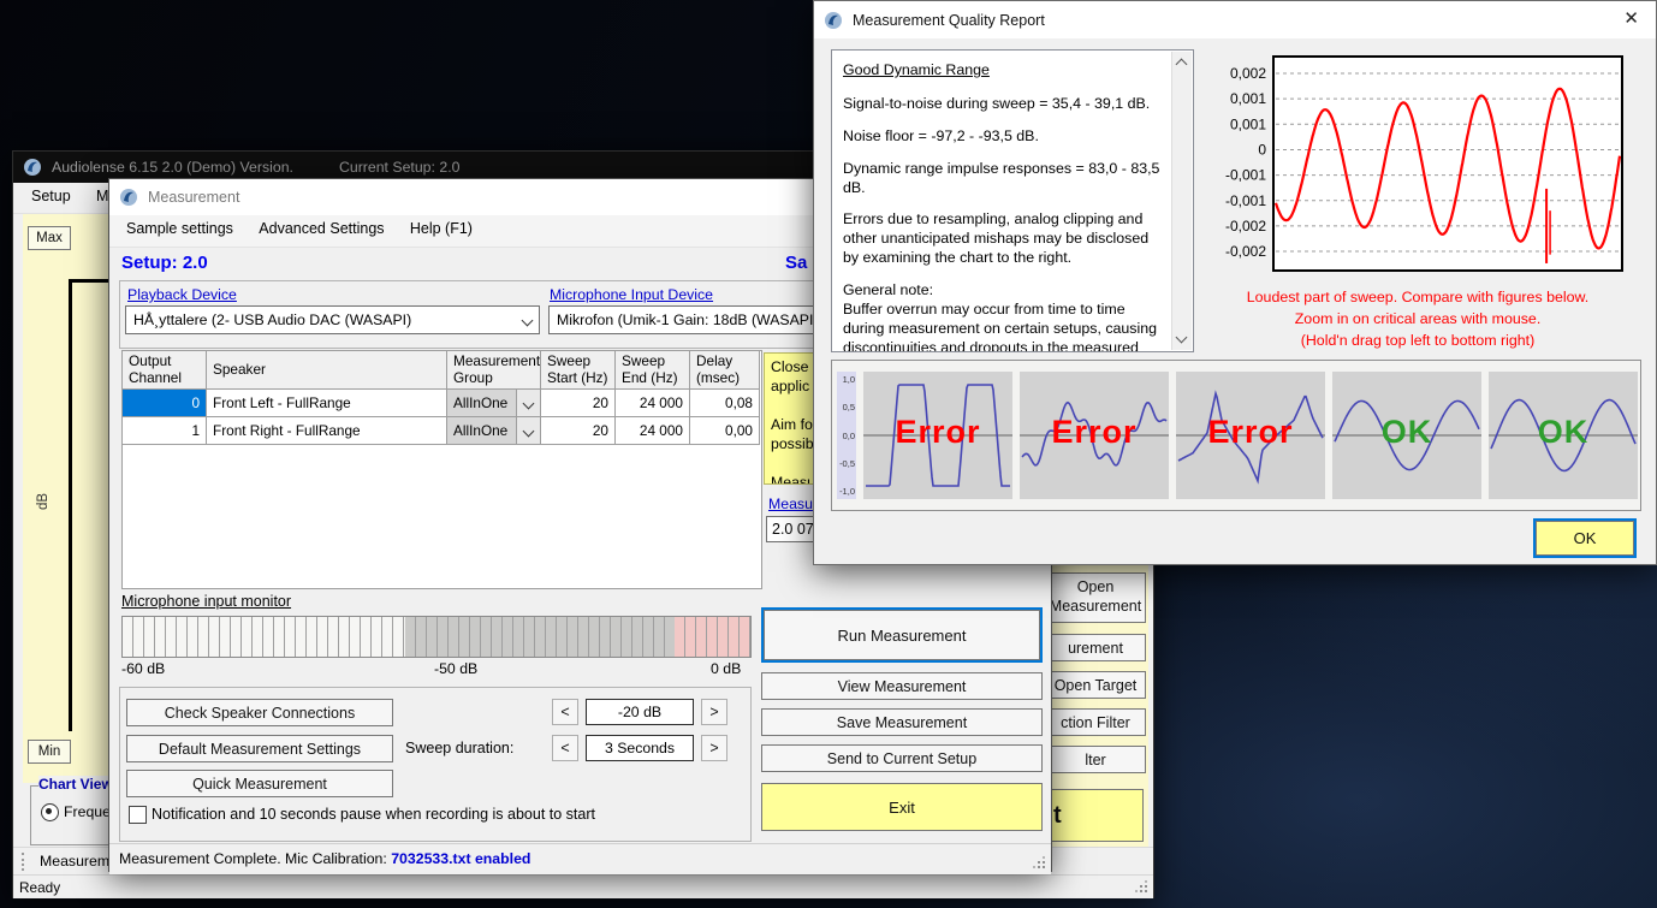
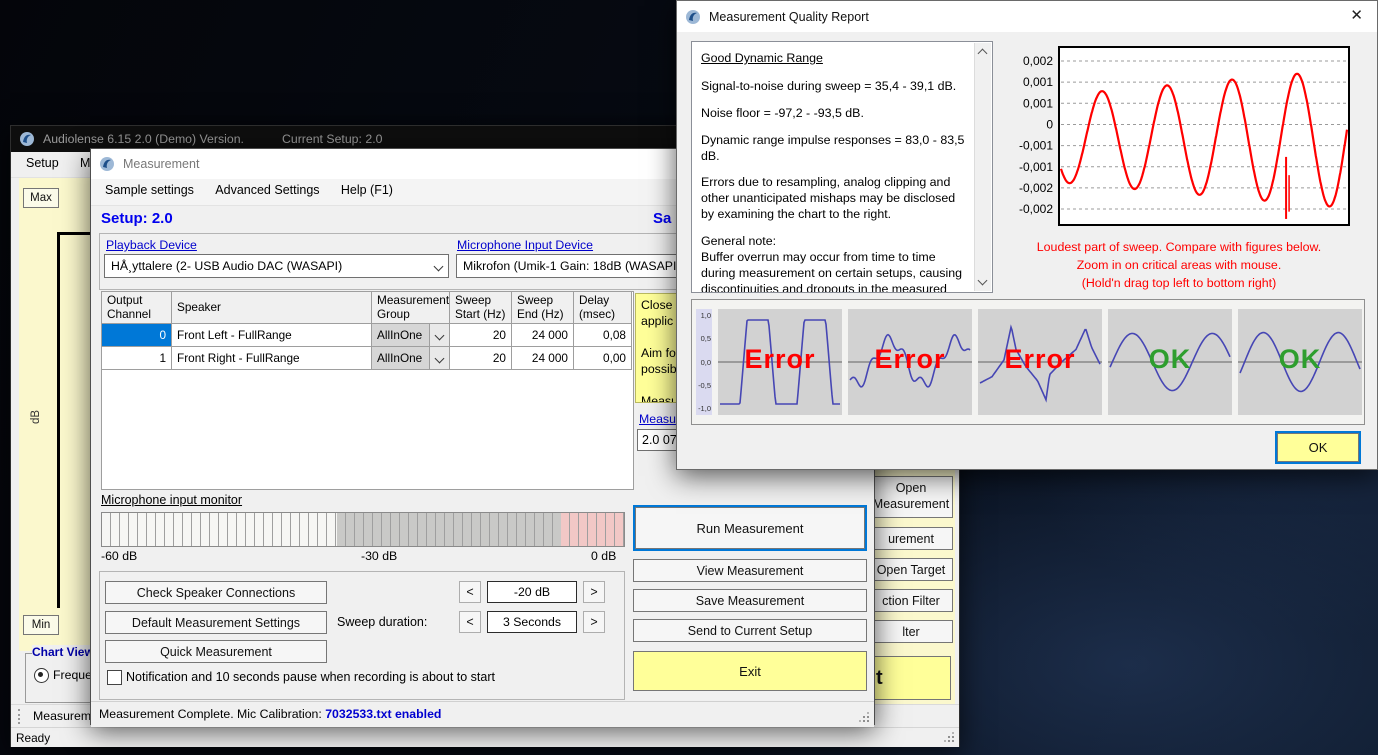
  Audiolense 6.15 2.0 (Demo) Version.
  Current Setup: 2.0
  Setup M
  Max
  Min
  Chart Vie
  Freque
  Open
  Measurement
  urement
  Open Target
  ction Filter
  lter
  t
  Measurem
  Ready
  Measurement
  Sample settings Advanced Settings Help (F1)
  Setup: 2.0
  Sa
  Playback Device
  HÅ¸yttalere (2- USB Audio DAC (WASAPI)
  Microphone Input Device
  Mikrofon (Umik-1 Gain: 18dB (WASAPI
  Output
  Channel
  Speaker
  Measurement
  Group
  Sweep
  Start (Hz)
  Sweep
  End (Hz)
  Delay
  (msec)
  0
  Front Left - FullRange
  AllInOne
  20
  24 000
  0,08
  1
  Front Right - FullRange
  AllInOne
  20
  24 000
  0,00
  Close
  applic
  Aim fo
  possib
  Measu
  Measu
  2.0 07
  Microphone input monitor
  -60 dB
- -50 dB
+ -30 dB
  0 dB
  Check Speaker Connections
  Default Measurement Settings
  Quick Measurement
  Sweep duration:
  <
  -20 dB
  >
  <
  3 Seconds
  >
  Notification and 10 seconds pause when recording is about to start
  Run Measurement
  View Measurement
  Save Measurement
  Send to Current Setup
  Exit
  Measurement Complete. Mic Calibration: 7032533.txt enabled
  Measurement Quality Report
  ✕
  Good Dynamic Range
  Signal-to-noise during sweep = 35,4 - 39,1 dB.
  Noise floor = -97,2 - -93,5 dB.
  Dynamic range impulse responses = 83,0 - 83,5 dB.
  Errors due to resampling, analog clipping and other unanticipated mishaps may be disclosed by examining the chart to the right.
  General note:
  0,002
  0,001
  0,001
  0
  -0,001
  -0,001
  -0,002
  -0,002
  Loudest part of sweep. Compare with figures below.
  Zoom in on critical areas with mouse.
  (Hold'n drag top left to bottom right)
  1,0
  0,5
  0,0
  -0,5
  -1,0
  Error
  Error
  Error
  OK
  OK
  OK
